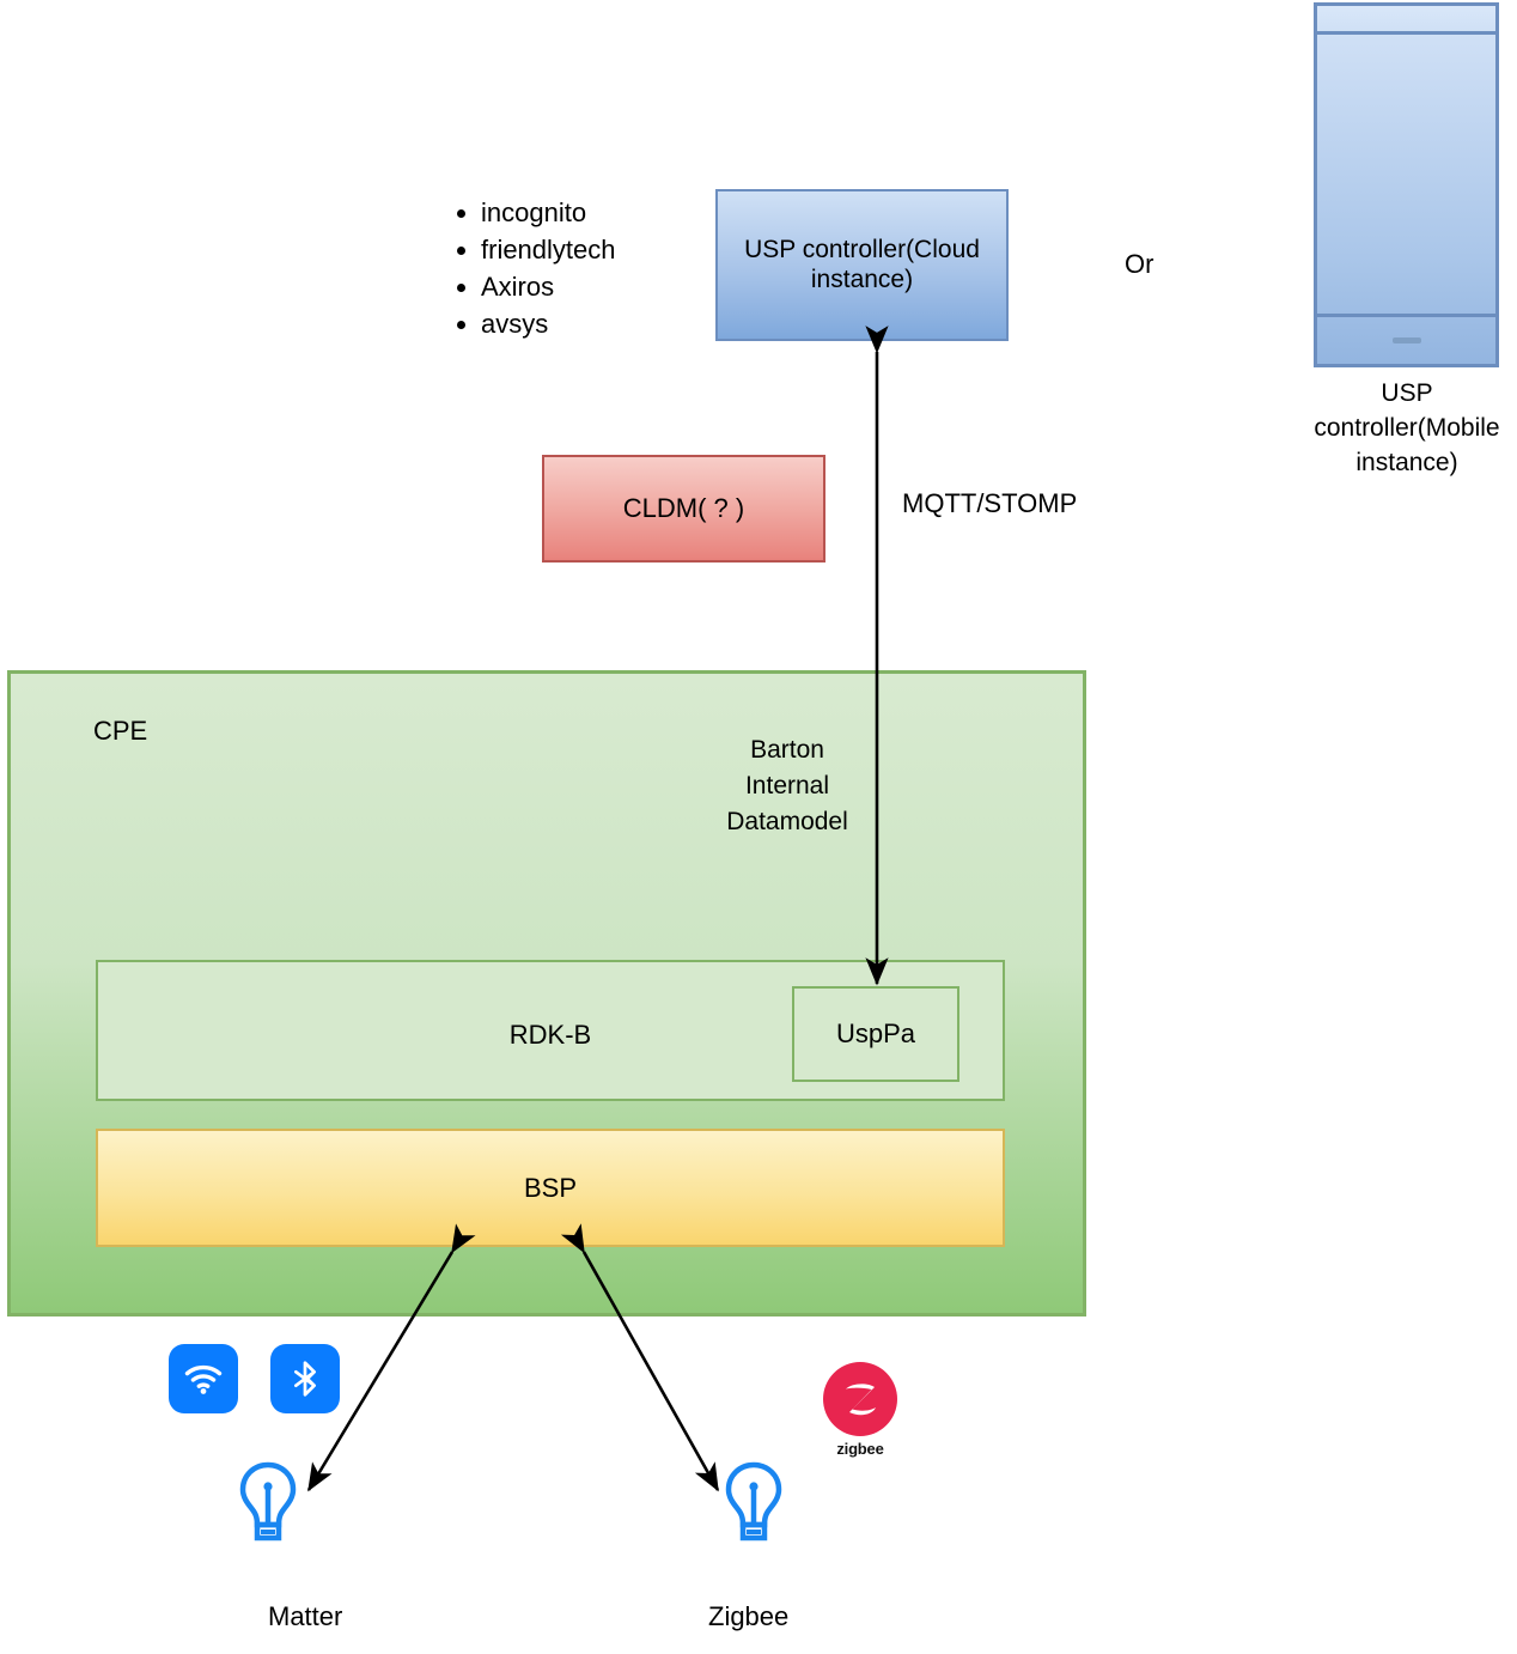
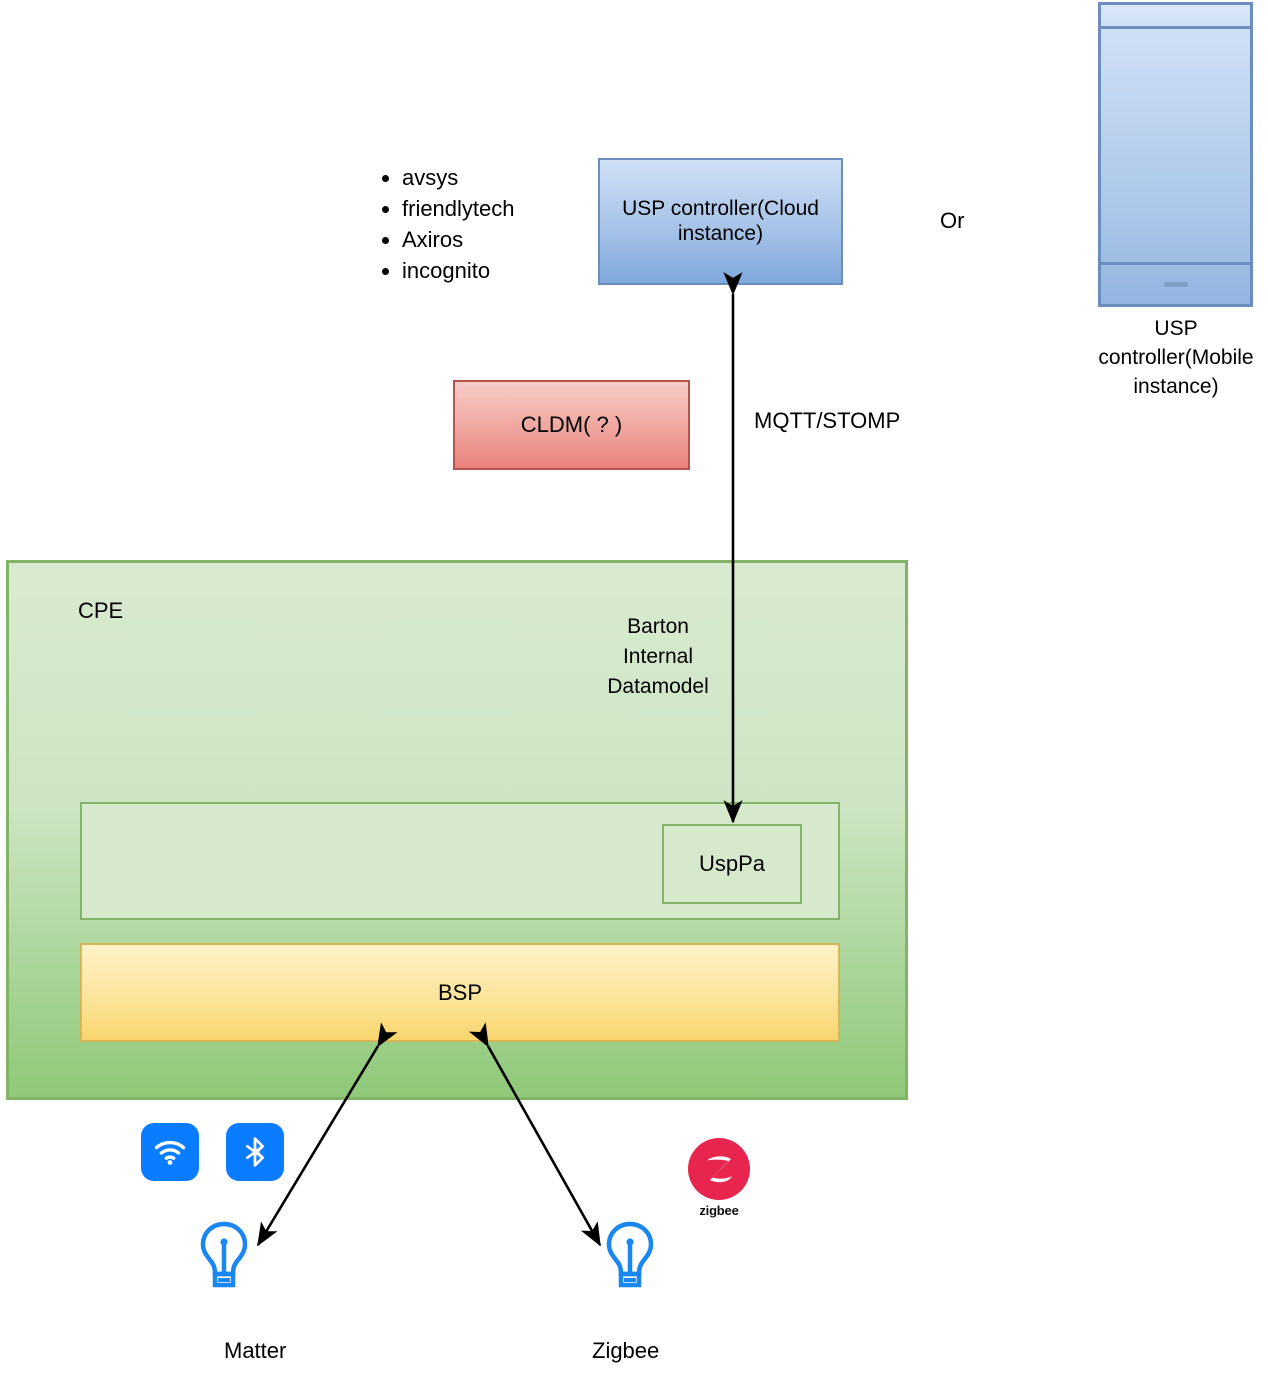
- incognito
+ avsys
  friendlytech
  Axiros
- avsys
+ incognito
  USP controller(Cloud instance)
  Or
  CLDM( ? )
  MQTT/STOMP
  USP controller(Mobile instance)
  CPE
  Barton
  Internal
  Datamodel
- RDK-B
  UspPa
  BSP
  zigbee
  Matter
  Zigbee
